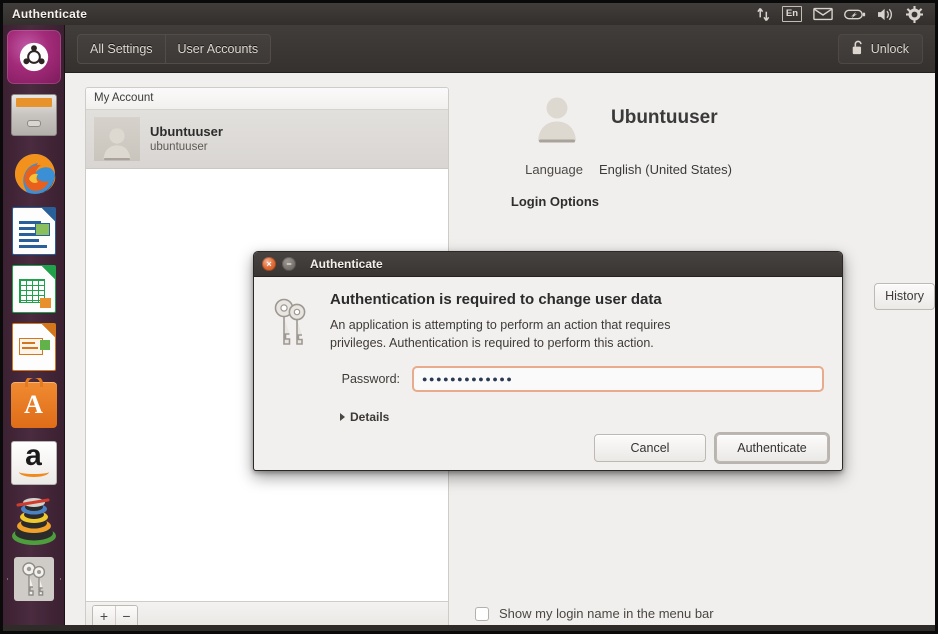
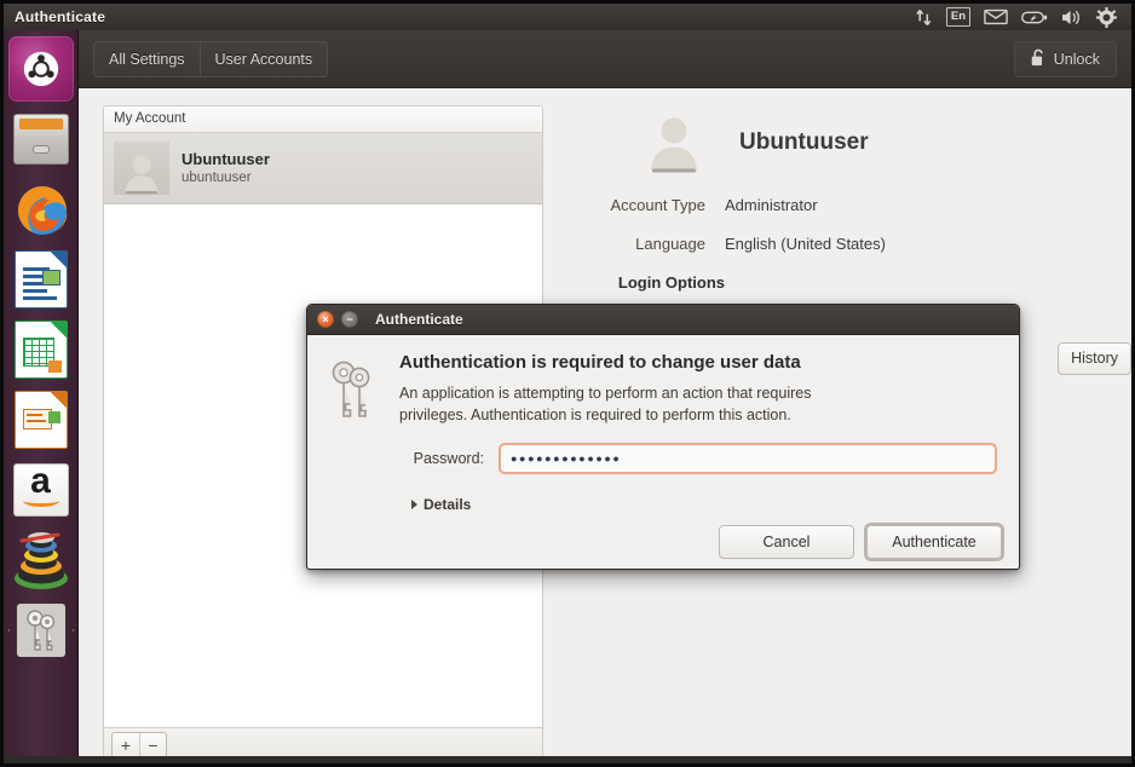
  Authenticate
  En
- A
  a
  All Settings
  User Accounts
  Unlock
  My Account
  Ubuntuuser
  ubuntuuser
  +
  −
  Ubuntuuser
+ Account Type
+ Administrator
  Language
  English (United States)
  Login Options
  History
- Show my login name in the menu bar
  ×
  −
  Authenticate
  Authentication is required to change user data
  An application is attempting to perform an action that requires
  privileges. Authentication is required to perform this action.
  Password:
  ●●●●●●●●●●●●●
  Details
  Cancel
  Authenticate
